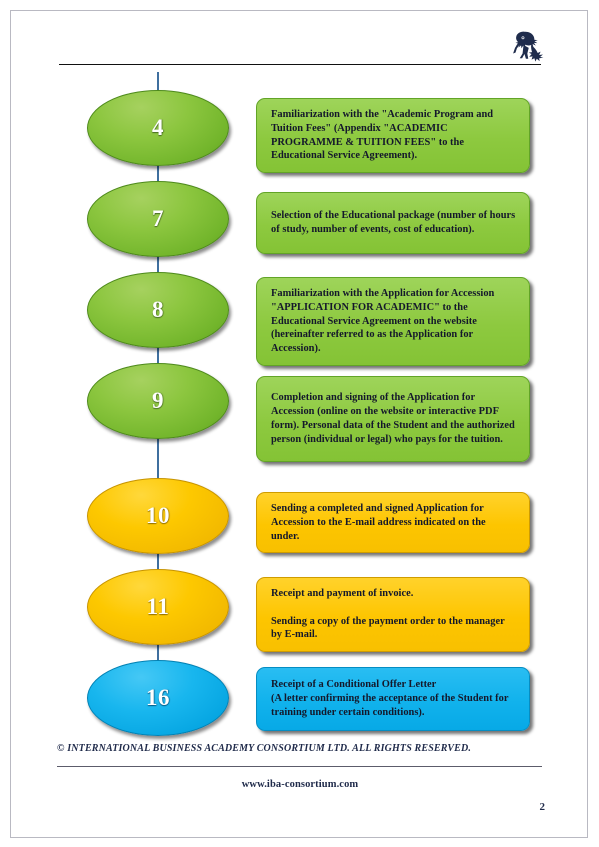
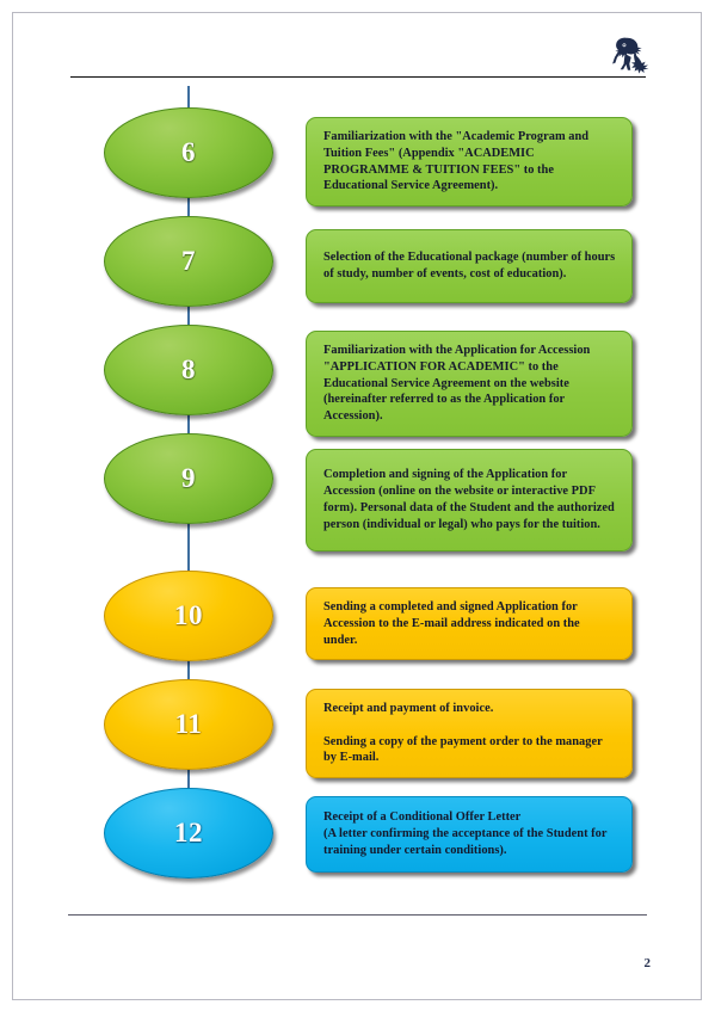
- 4
+ 6
  Familiarization with the "Academic Program and Tuition Fees" (Appendix "ACADEMIC PROGRAMME & TUITION FEES" to the Educational Service Agreement).
  7
  Selection of the Educational package (number of hours of study, number of events, cost of education).
  8
  Familiarization with the Application for Accession "APPLICATION FOR ACADEMIC" to the Educational Service Agreement on the website (hereinafter referred to as the Application for Accession).
  9
  Completion and signing of the Application for Accession (online on the website or interactive PDF form). Personal data of the Student and the authorized person (individual or legal) who pays for the tuition.
  10
  Sending a completed and signed Application for Accession to the E-mail address indicated on the under.
  11
  Receipt and payment of invoice.
  Sending a copy of the payment order to the manager by E-mail.
- 16
+ 12
  Receipt of a Conditional Offer Letter
  (A letter confirming the acceptance of the Student for training under certain conditions).
- © INTERNATIONAL BUSINESS ACADEMY CONSORTIUM LTD. ALL RIGHTS RESERVED.
- www.iba-consortium.com
  2
